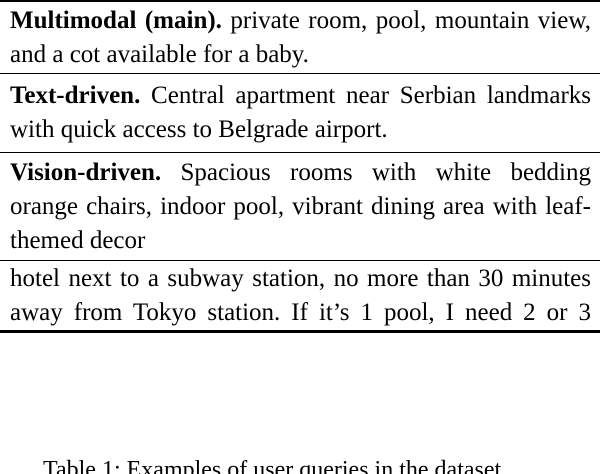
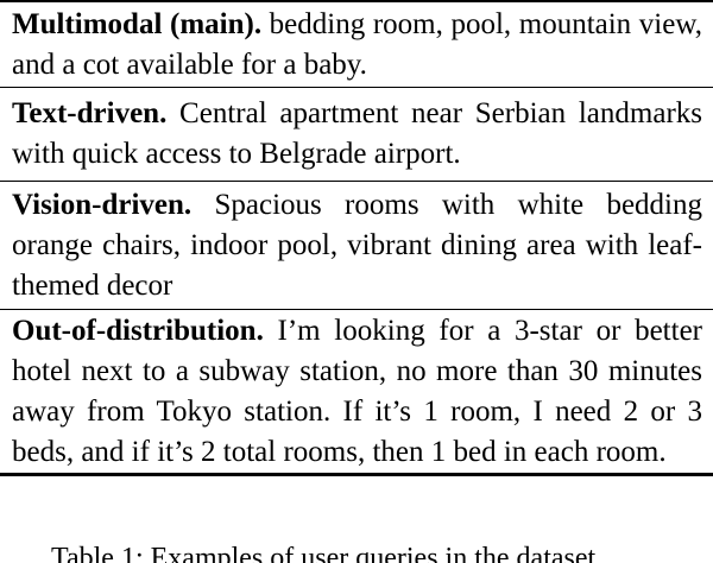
- Multimodal (main). private room, pool, mountain view,
+ Multimodal (main). bedding room, pool, mountain view,
  and a cot available for a baby.
  Text-driven. Central apartment near Serbian landmarks
  with quick access to Belgrade airport.
  Vision-driven. Spacious rooms with white bedding
  orange chairs, indoor pool, vibrant dining area with leaf-
  themed decor
+ Out-of-distribution. I’m looking for a 3-star or better
  hotel next to a subway station, no more than 30 minutes
- away from Tokyo station. If it’s 1 pool, I need 2 or 3
+ away from Tokyo station. If it’s 1 room, I need 2 or 3
+ beds, and if it’s 2 total rooms, then 1 bed in each room.
  Table 1: Examples of user queries in the dataset.
